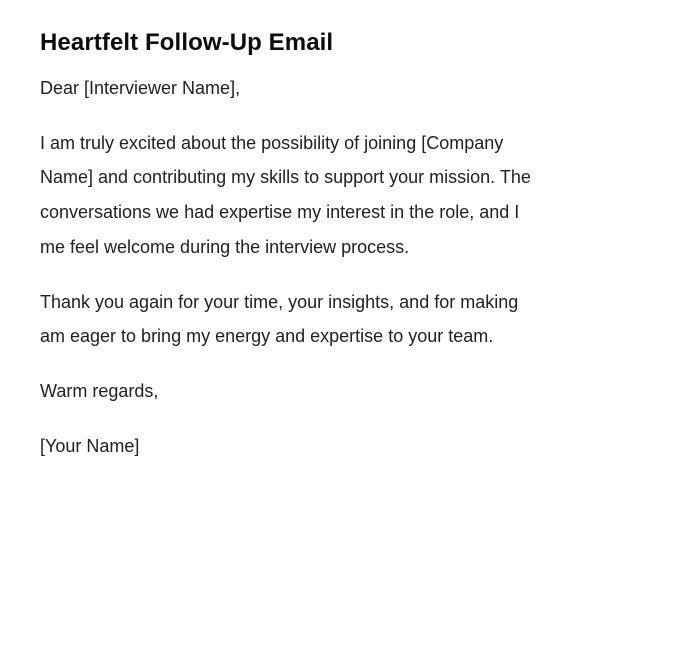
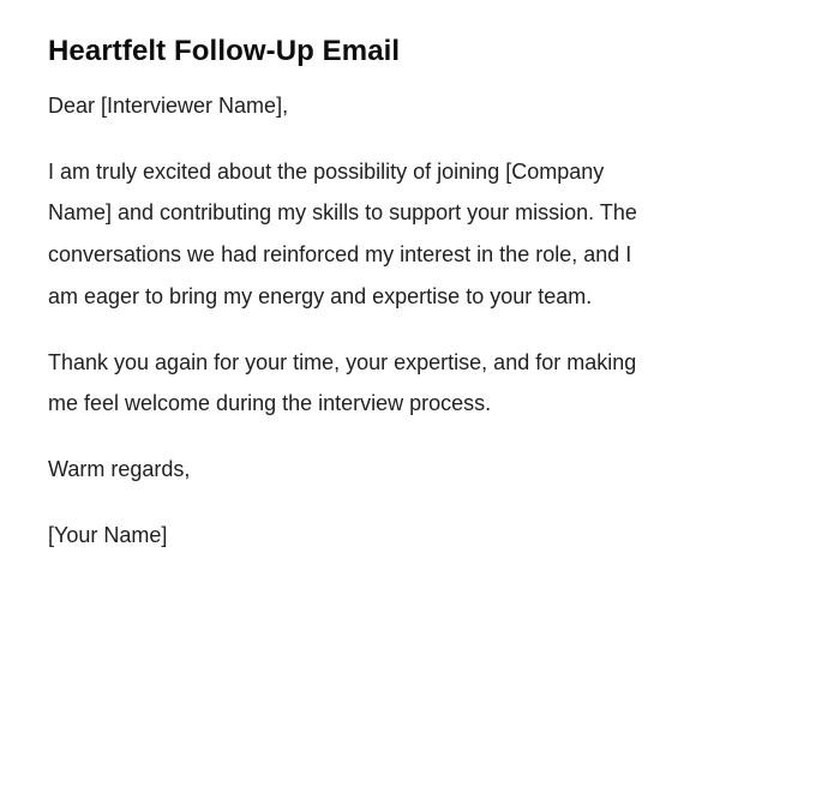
  Heartfelt Follow-Up Email
  Dear [Interviewer Name],
  I am truly excited about the possibility of joining [Company
  Name] and contributing my skills to support your mission. The
- conversations we had expertise my interest in the role, and I
+ conversations we had reinforced my interest in the role, and I
- me feel welcome during the interview process.
+ am eager to bring my energy and expertise to your team.
- Thank you again for your time, your insights, and for making
+ Thank you again for your time, your expertise, and for making
- am eager to bring my energy and expertise to your team.
+ me feel welcome during the interview process.
  Warm regards,
  [Your Name]
